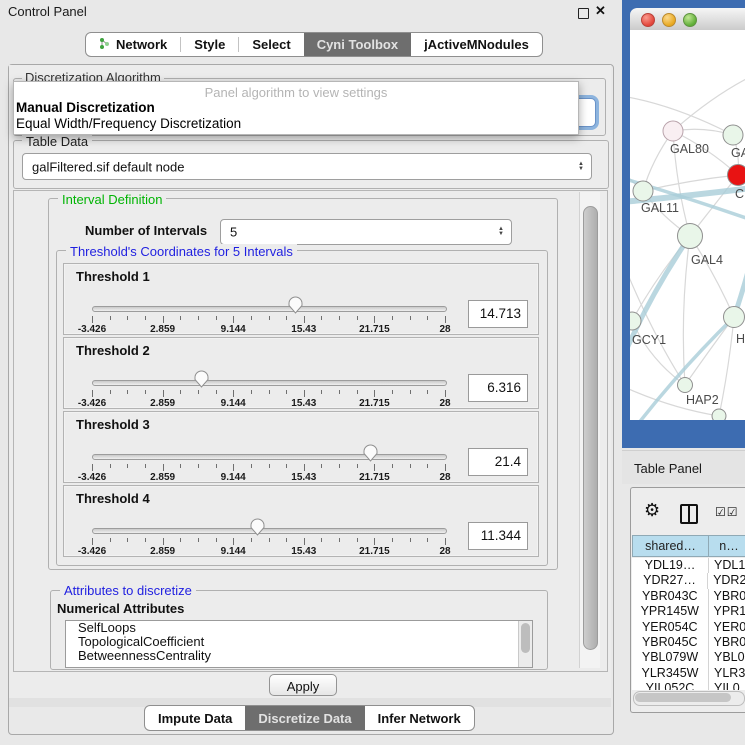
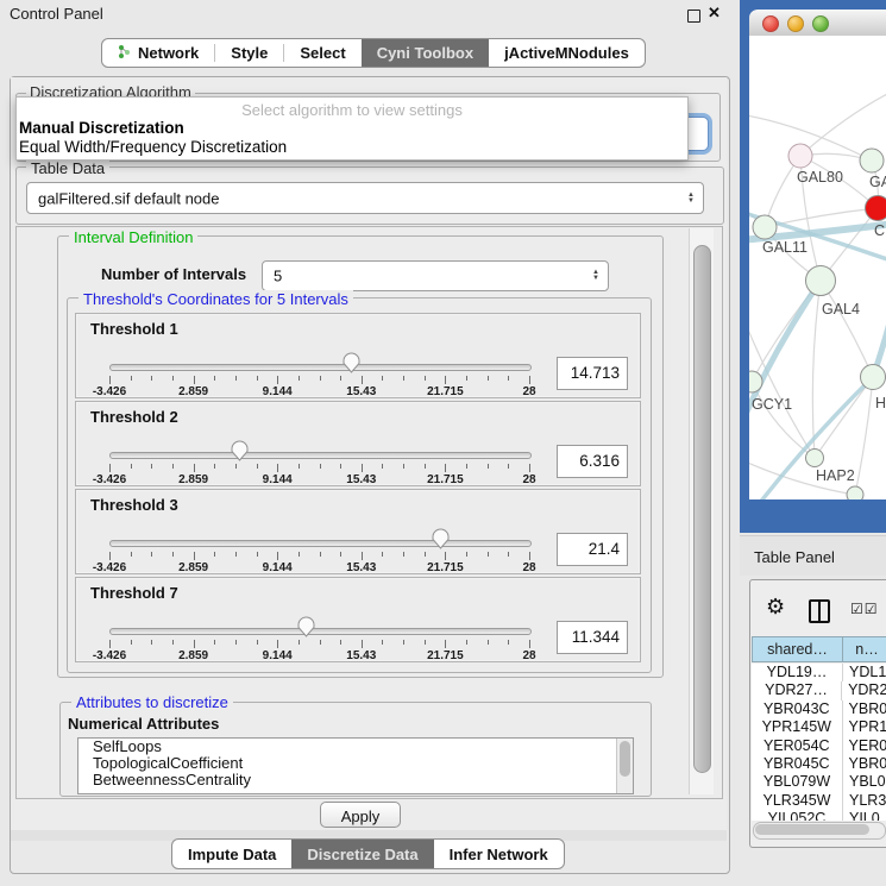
  Control Panel
  ✕
  Network
  Style
  Select
  Cyni Toolbox
  jActiveMNodules
  Discretization Algorithm
- Panel algorithm to view settings
+ Select algorithm to view settings
  Manual Discretization
  Equal Width/Frequency Discretization
  Table Data
  galFiltered.sif default node
  Interval Definition
  Number of Intervals
  5
  Threshold 1
  -3.426
  2.859
  9.144
  15.43
  21.715
  28
  14.713
  Threshold 2
  -3.426
  2.859
  9.144
  15.43
  21.715
  28
  6.316
  Threshold 3
  -3.426
  2.859
  9.144
  15.43
  21.715
  28
  21.4
- Threshold 4
+ Threshold 7
  -3.426
  2.859
  9.144
  15.43
  21.715
  28
  11.344
  Threshold's Coordinates for 5 Intervals
  Attributes to discretize
  Numerical Attributes
  SelfLoops
  TopologicalCoefficient
  BetweennessCentrality
  Apply
  Impute Data
  Discretize Data
  Infer Network
  GAL80
  C
  GAL11
  GAL4
  GCY1
  H
  HAP2
  Table Panel
  ⚙
  ☑☑
  shared…
  n…
  YDL19…
  YDL1
  YDR27…
  YDR2
  YBR043C
  YBR0
  YPR145W
  YPR1
  YER054C
  YER0
  YBR045C
  YBR0
  YBL079W
  YBL0
  YLR345W
  YLR3
  YIL052C
  YIL0
